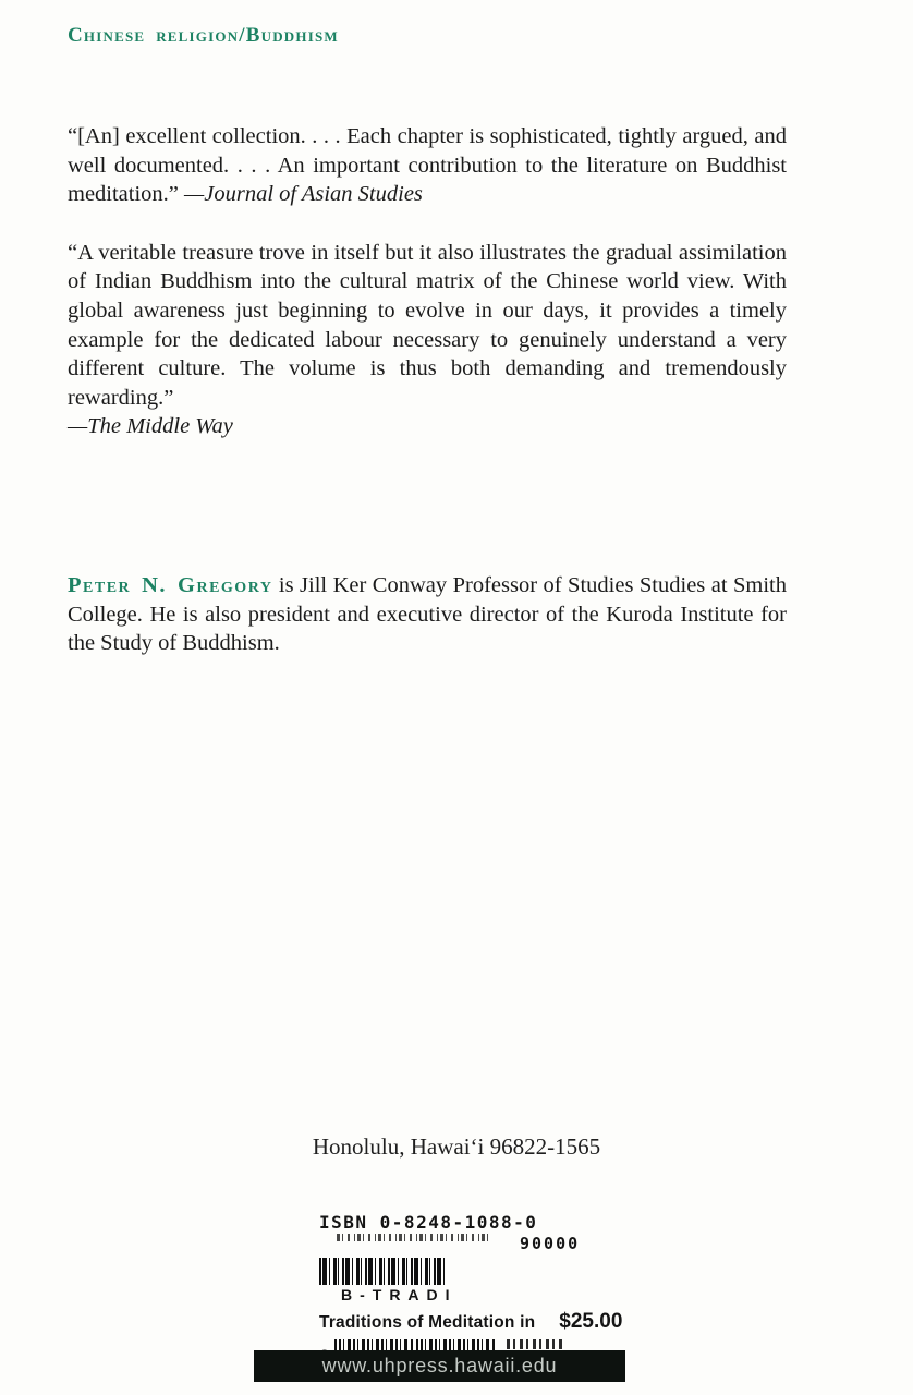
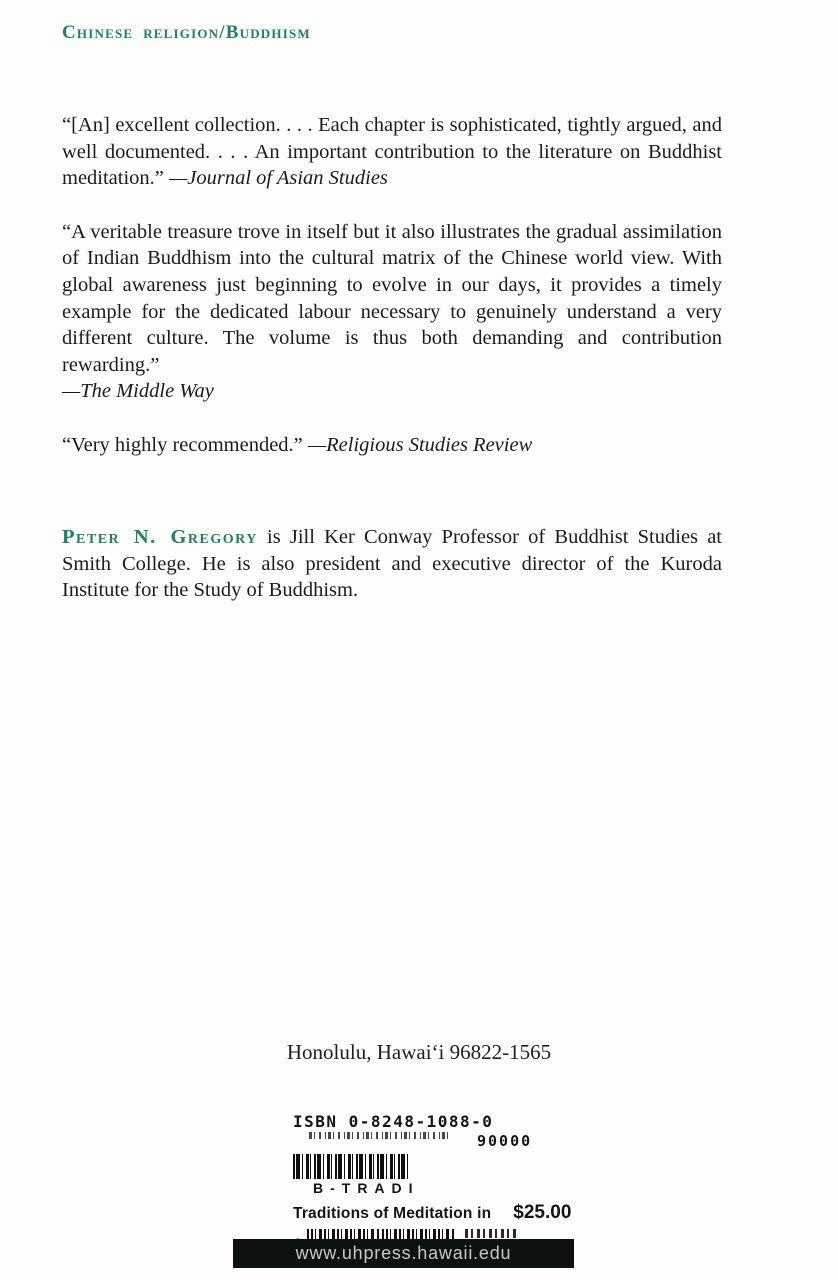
  Chinese religion/Buddhism
  “[An] excellent collection. . . . Each chapter is sophisticated, tightly argued, and well documented. . . . An important contribution to the literature on Buddhist meditation.” —Journal of Asian Studies
- “A veritable treasure trove in itself but it also illustrates the gradual assimilation of Indian Buddhism into the cultural matrix of the Chinese world view. With global awareness just beginning to evolve in our days, it provides a timely example for the dedicated labour necessary to genuinely understand a very different culture. The volume is thus both demanding and tremendously rewarding.”
+ “A veritable treasure trove in itself but it also illustrates the gradual assimilation of Indian Buddhism into the cultural matrix of the Chinese world view. With global awareness just beginning to evolve in our days, it provides a timely example for the dedicated labour necessary to genuinely understand a very different culture. The volume is thus both demanding and contribution rewarding.”
  —The Middle Way
+ “Very highly recommended.” —Religious Studies Review
- Peter N. Gregory is Jill Ker Conway Professor of Studies Studies at Smith College. He is also president and executive director of the Kuroda Institute for the Study of Buddhism.
+ Peter N. Gregory is Jill Ker Conway Professor of Buddhist Studies at Smith College. He is also president and executive director of the Kuroda Institute for the Study of Buddhism.
  Honolulu, Hawai‘i 96822-1565
  ISBN 0-8248-1088-0
  90000
  B-TRADI
  Traditions of Meditation in
  $25.00
  www.uhpress.hawaii.edu
